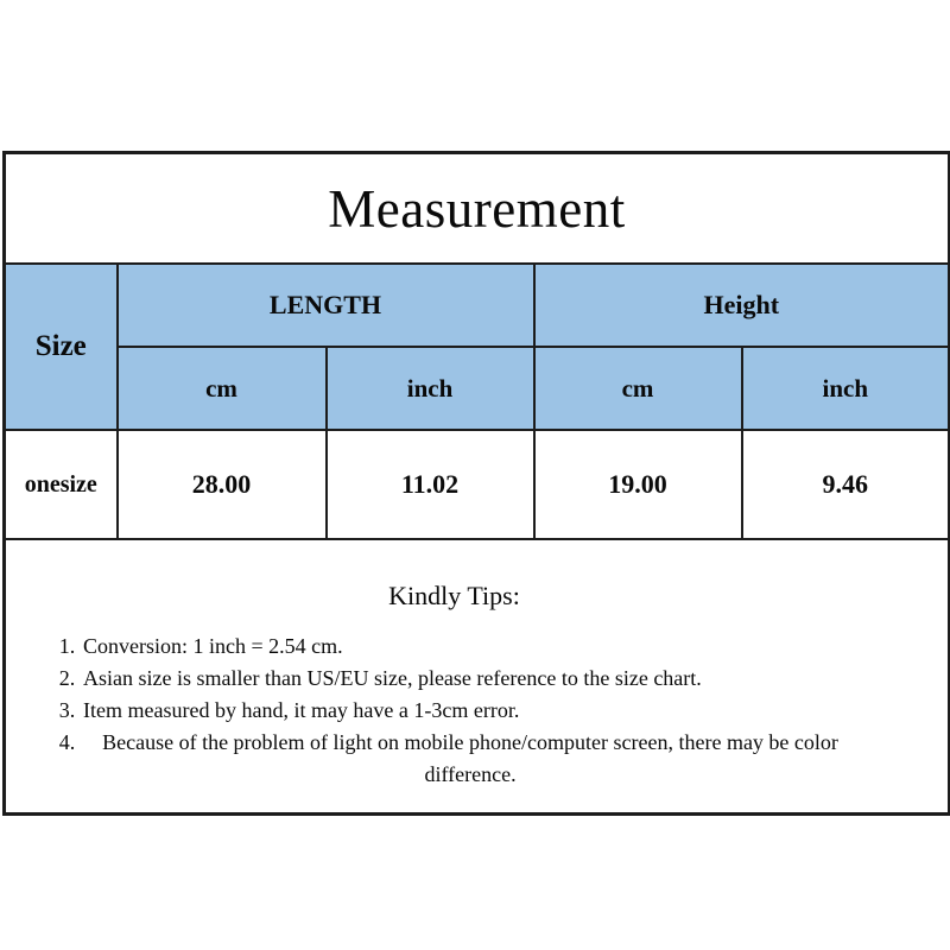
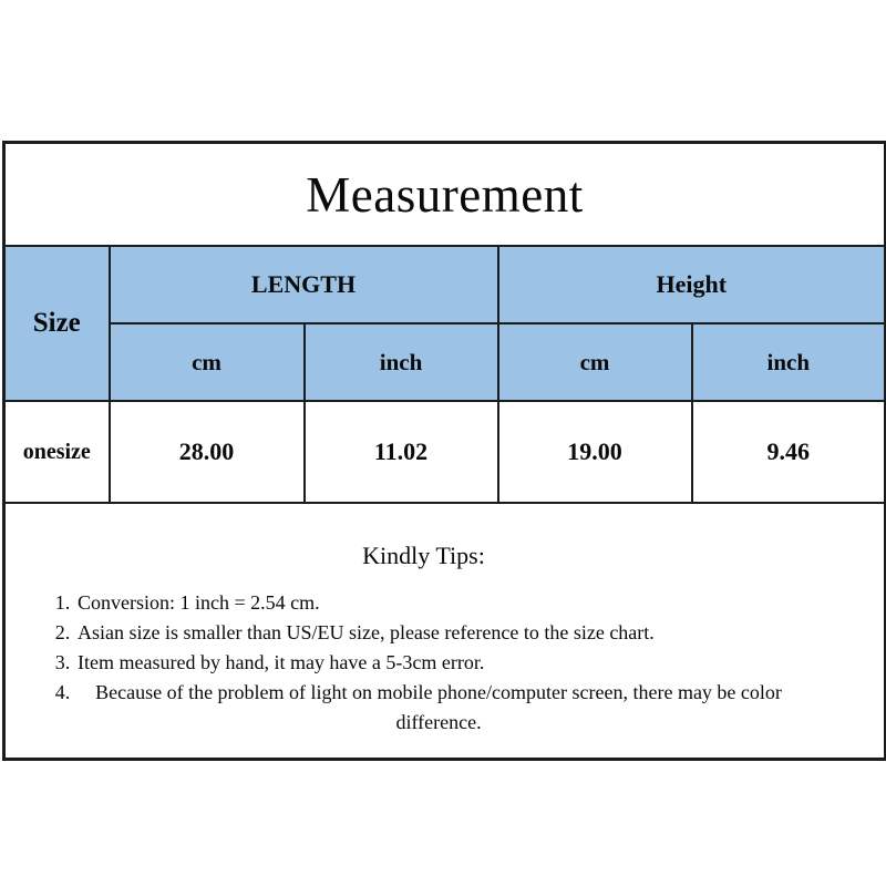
  Measurement
  Size	LENGTH	Height
  cm	inch	cm	inch
  onesize	28.00	11.02	19.00	9.46
- Kindly Tips: 1. Conversion: 1 inch = 2.54 cm. 2. Asian size is smaller than US/EU size, please reference to the size chart. 3. Item measured by hand, it may have a 1-3cm error. 4. Because of the problem of light on mobile phone/computer screen, there may be color difference.
+ Kindly Tips: 1. Conversion: 1 inch = 2.54 cm. 2. Asian size is smaller than US/EU size, please reference to the size chart. 3. Item measured by hand, it may have a 5-3cm error. 4. Because of the problem of light on mobile phone/computer screen, there may be color difference.
